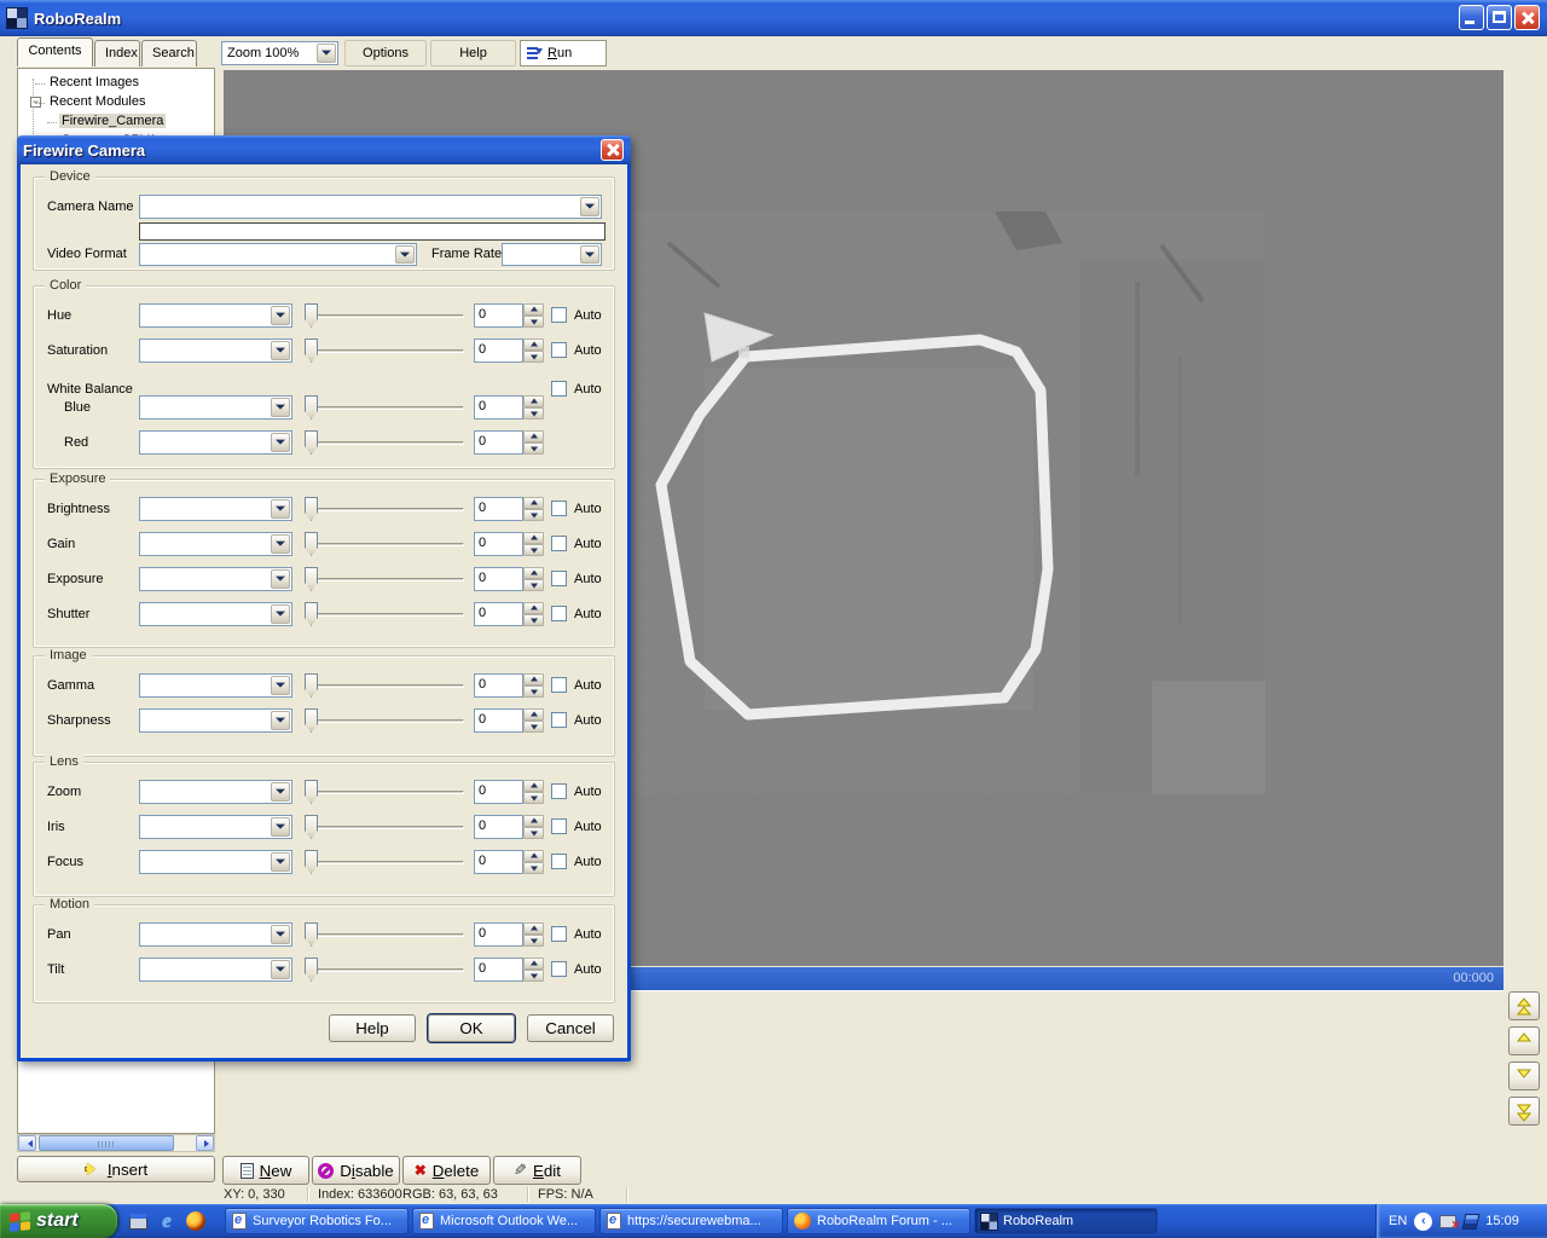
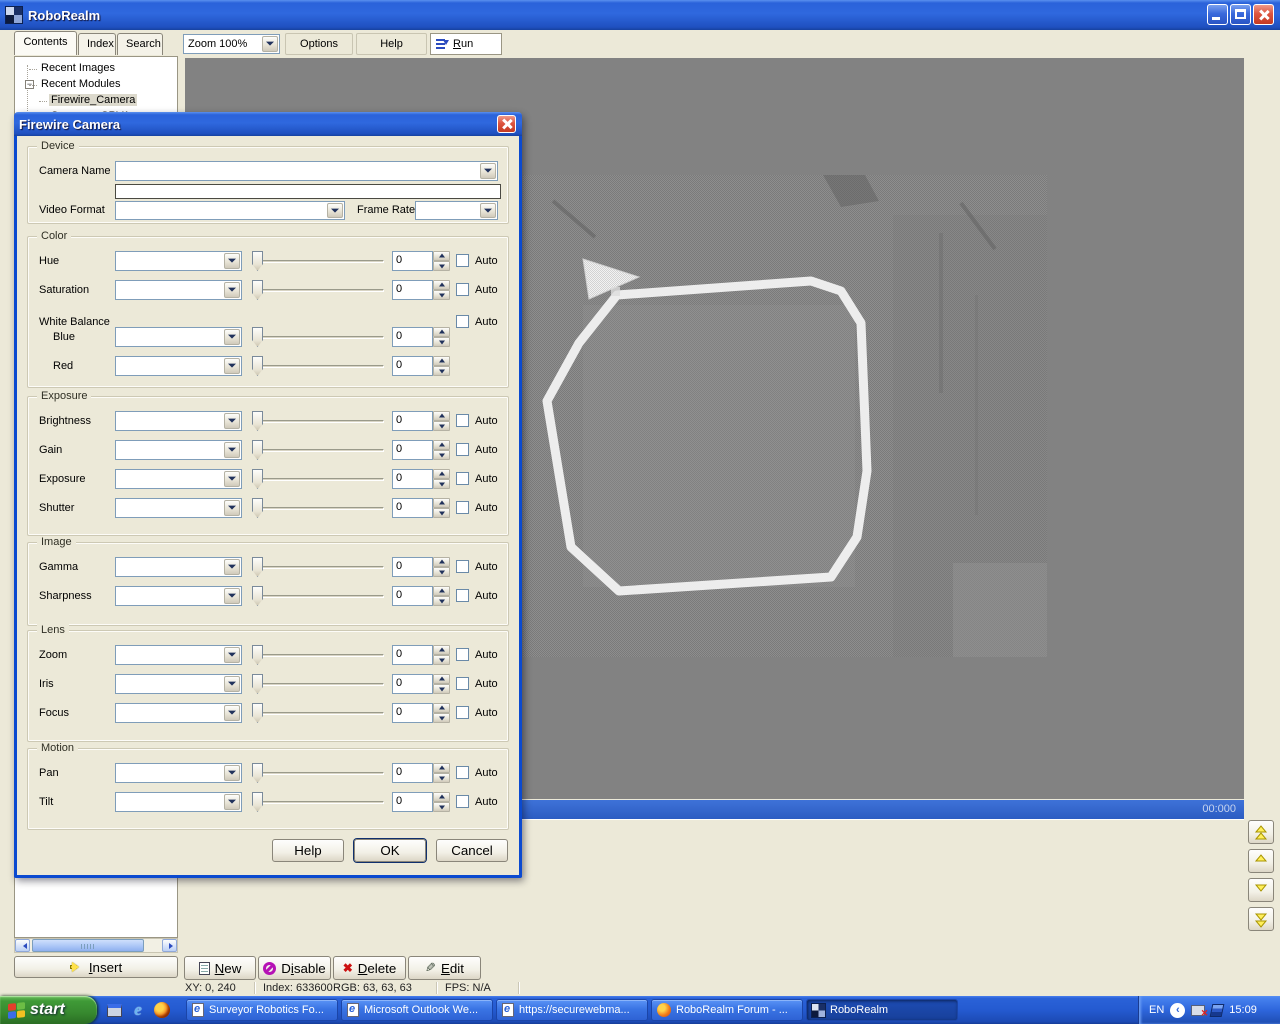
  RoboRealm
  Contents
  Index
  Search
  Zoom 100%
  Options
  Help
  Run
  Recent Images
  −
  Recent Modules
  Firewire_Camera
  Insert
  00:000
  New
  Disable
  ✖
  Delete
  Edit
- XY: 0, 330
+ XY: 0, 240
  Index: 633600
  RGB: 63, 63, 63
  FPS: N/A
  start
  e
  Surveyor Robotics Fo...
  Microsoft Outlook We...
  https://securewebma...
  RoboRealm Forum - ...
  RoboRealm
  EN
  ‹
  15:09
  Firewire Camera
  Device
  Camera Name
  Video Format
  Frame Rate
  Color
  Hue
  0
  Auto
  Saturation
  0
  Auto
  White Balance
  Auto
  Blue
  0
  Red
  0
  Exposure
  Brightness
  0
  Auto
  Gain
  0
  Auto
  Exposure
  0
  Auto
  Shutter
  0
  Auto
  Image
  Gamma
  0
  Auto
  Sharpness
  0
  Auto
  Lens
  Zoom
  0
  Auto
  Iris
  0
  Auto
  Focus
  0
  Auto
  Motion
  Pan
  0
  Auto
  Tilt
  0
  Auto
  Help
  OK
  Cancel
